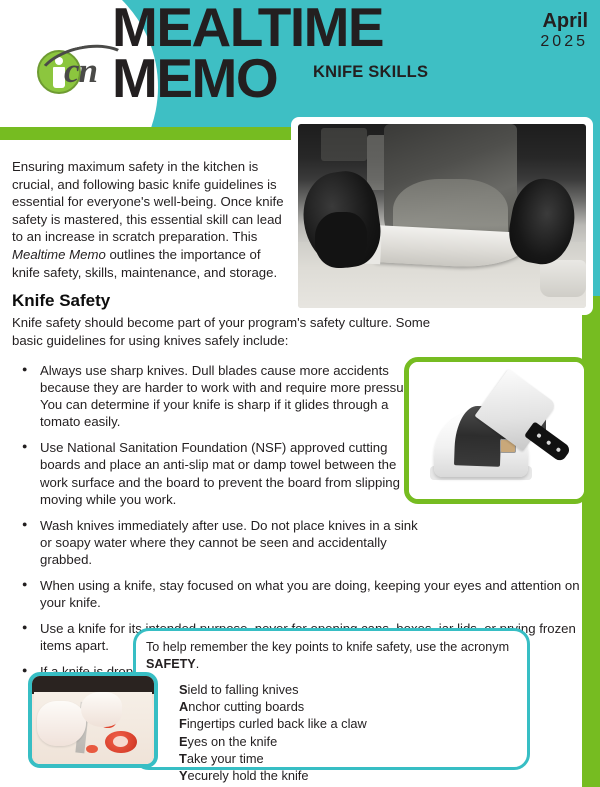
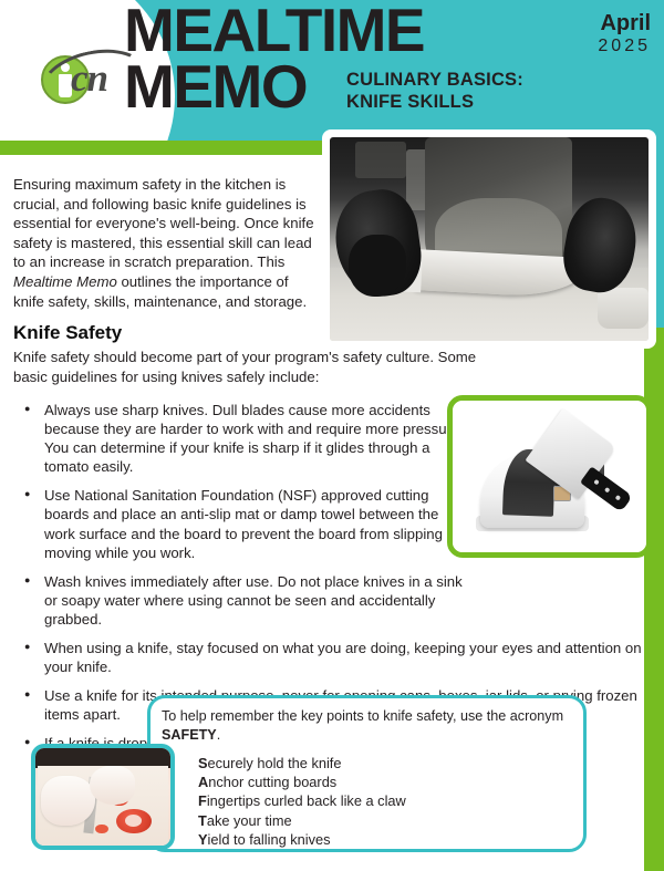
  cn
  MEALTIME
  MEMO
+ CULINARY BASICS:
  KNIFE SKILLS
  April
  2025
  Ensuring maximum safety in the kitchen is crucial, and following basic knife guidelines is essential for everyone's well-being. Once knife safety is mastered, this essential skill can lead to an increase in scratch preparation. This Mealtime Memo outlines the importance of knife safety, skills, maintenance, and storage.
  Knife Safety
  Knife safety should become part of your program's safety culture. Some basic guidelines for using knives safely include:
  Always use sharp knives. Dull blades cause more accidents because they are harder to work with and require more pressu You can determine if your knife is sharp if it glides through a tomato easily.
  Use National Sanitation Foundation (NSF) approved cutting boards and place an anti-slip mat or damp towel between the work surface and the board to prevent the board from slipping moving while you work.
- Wash knives immediately after use. Do not place knives in a sink or soapy water where they cannot be seen and accidentally grabbed.
+ Wash knives immediately after use. Do not place knives in a sink or soapy water where using cannot be seen and accidentally grabbed.
  When using a knife, stay focused on what you are doing, keeping your eyes and attention on your knife.
  To help remember the key points to knife safety, use the acronym SAFETY.
- Sield to falling knives
+ Securely hold the knife
  Anchor cutting boards
  Fingertips curled back like a claw
- Eyes on the knife
  Take your time
- Yecurely hold the knife
+ Yield to falling knives
